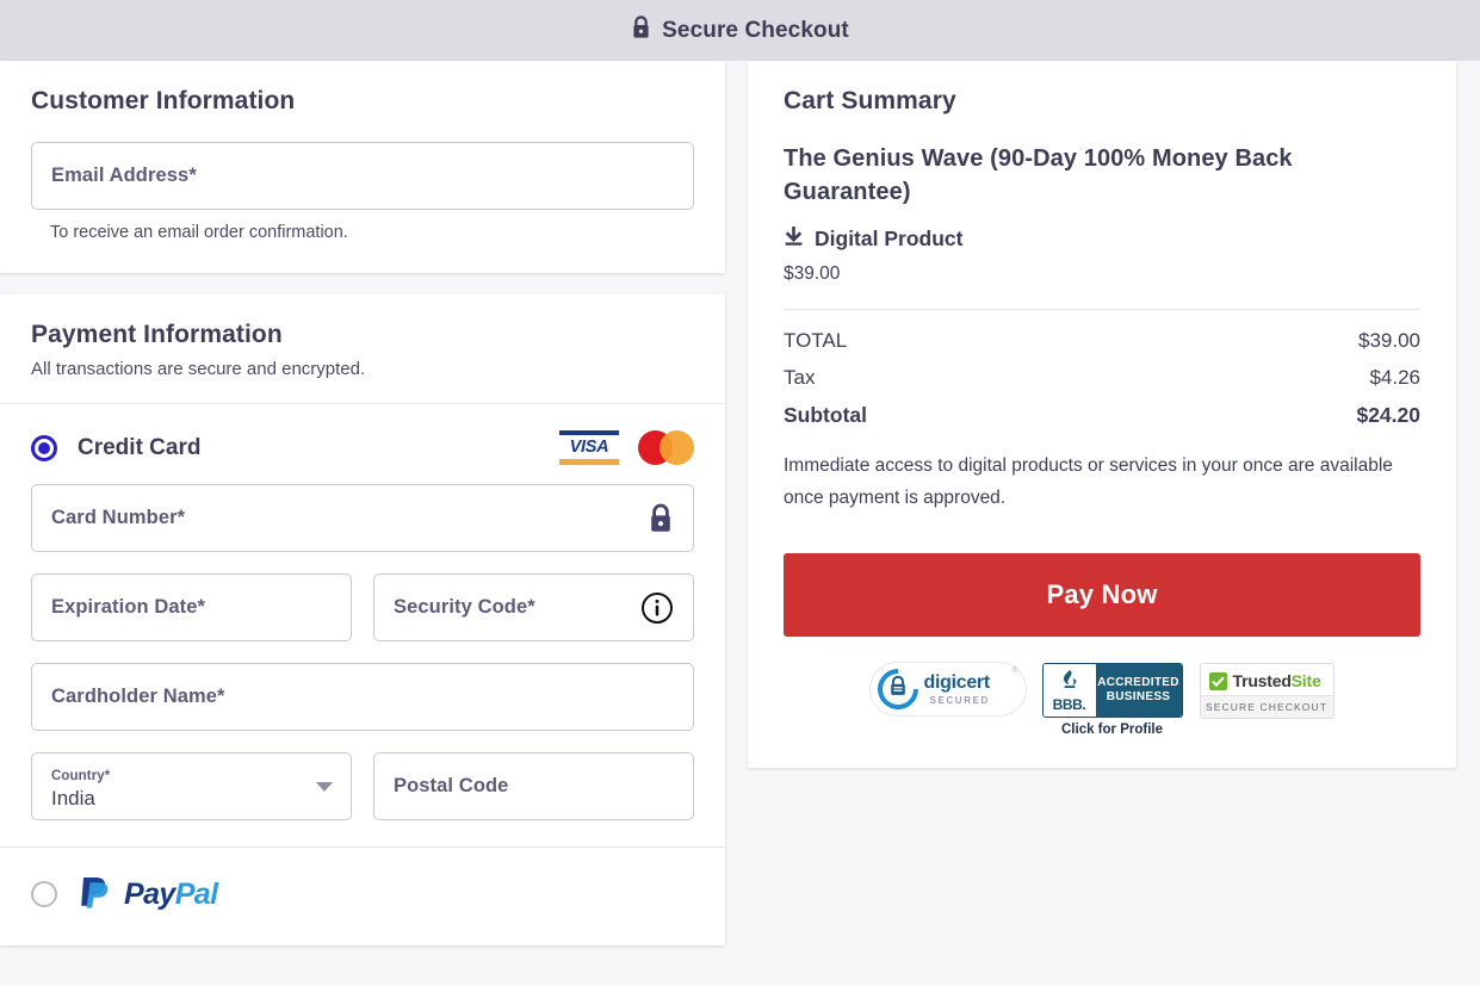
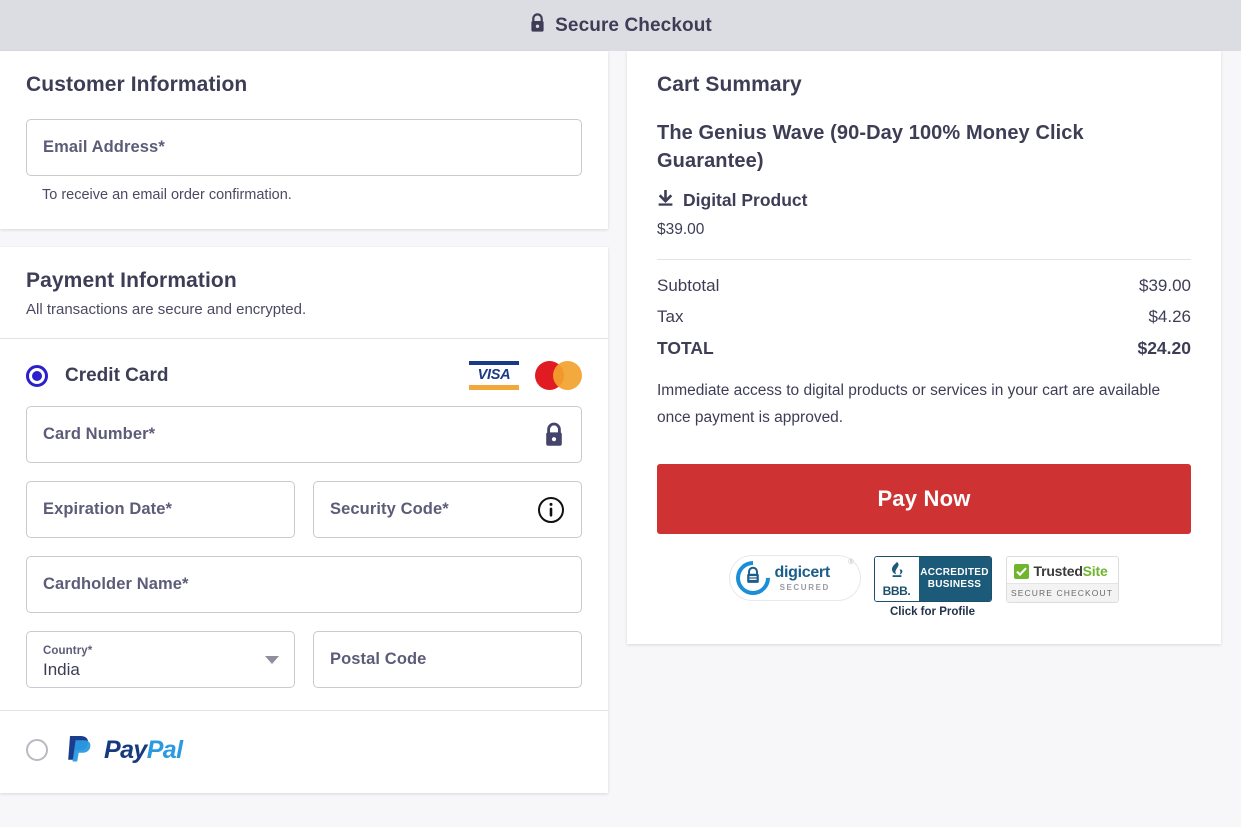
  Secure Checkout
  Customer Information
  Email Address*
  To receive an email order confirmation.
  Payment Information
  All transactions are secure and encrypted.
  Credit Card
  VISA
  Card Number*
  Expiration Date*
  Security Code*
  Cardholder Name*
  Country*
  India
  Postal Code
  Pay
  Pal
  Cart Summary
- The Genius Wave (90-Day 100% Money Back Guarantee)
+ The Genius Wave (90-Day 100% Money Click Guarantee)
  Digital Product
  $39.00
- TOTAL
+ Subtotal
  $39.00
  Tax
  $4.26
- Subtotal
+ TOTAL
  $24.20
- Immediate access to digital products or services in your once are available once payment is approved.
+ Immediate access to digital products or services in your cart are available once payment is approved.
  Pay Now
  digicert
  SECURED
  BBB.
  ACCREDITED
  BUSINESS
  Click for Profile
  Trusted
  Site
  SECURE CHECKOUT
